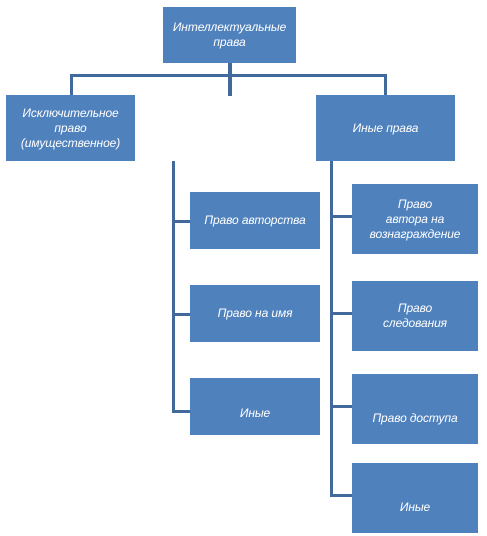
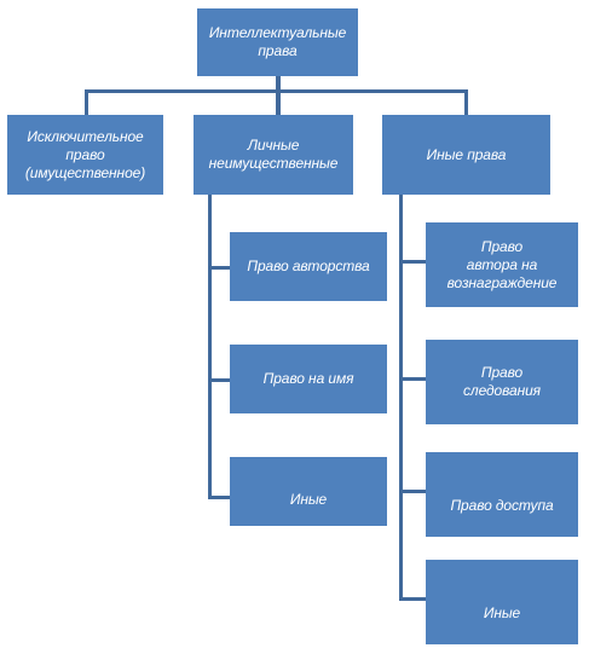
  Интеллектуальные
  права
  Исключительное
  право
  (имущественное)
+ Личные
+ неимущественные
  Иные права
  Право авторства
  Право на имя
  Иные
  Право
  автора на
  вознаграждение
  Право
  следования
  Право доступа
  Иные
